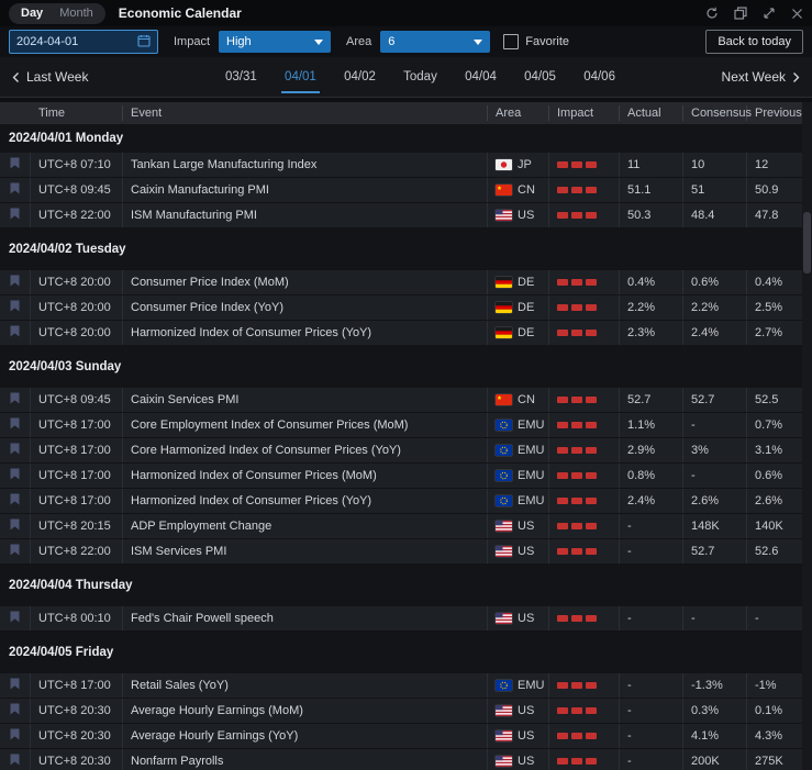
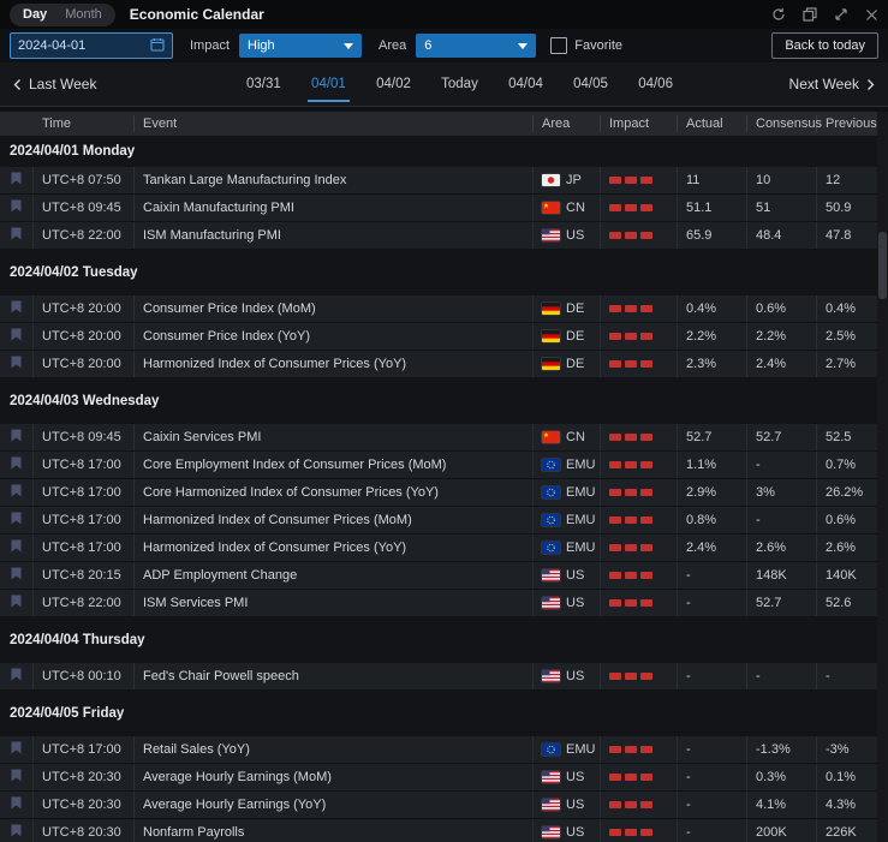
  Day
  Month
  Economic Calendar
  2024-04-01
  Impact
  High
  Area
  6
  Favorite
  Back to today
  Last Week
  03/31
  04/01
  04/02
  Today
  04/04
  04/05
  04/06
  Next Week
  Time
  Event
  Area
  Impact
  Actual
  Consensu
  Previous
  2024/04/01 Monday
- UTC+8 07:10
+ UTC+8 07:50
  Tankan Large Manufacturing Index
  JP
  11
  10
  12
  UTC+8 09:45
  Caixin Manufacturing PMI
  CN
  51.1
  51
  50.9
  UTC+8 22:00
  ISM Manufacturing PMI
  US
- 50.3
+ 65.9
  48.4
  47.8
  2024/04/02 Tuesday
  UTC+8 20:00
  Consumer Price Index (MoM)
  DE
  0.4%
  0.6%
  0.4%
  UTC+8 20:00
  Consumer Price Index (YoY)
  DE
  2.2%
  2.2%
  2.5%
  UTC+8 20:00
  Harmonized Index of Consumer Prices (YoY)
  DE
  2.3%
  2.4%
  2.7%
- 2024/04/03 Sunday
+ 2024/04/03 Wednesday
  UTC+8 09:45
  Caixin Services PMI
  CN
  52.7
  52.7
  52.5
  UTC+8 17:00
  Core Employment Index of Consumer Prices (MoM)
  EMU
  1.1%
  -
  0.7%
  UTC+8 17:00
  Core Harmonized Index of Consumer Prices (YoY)
  EMU
  2.9%
  3%
- 3.1%
+ 26.2%
  UTC+8 17:00
  Harmonized Index of Consumer Prices (MoM)
  EMU
  0.8%
  -
  0.6%
  UTC+8 17:00
  Harmonized Index of Consumer Prices (YoY)
  EMU
  2.4%
  2.6%
  2.6%
  UTC+8 20:15
  ADP Employment Change
  US
  -
  148K
  140K
  UTC+8 22:00
  ISM Services PMI
  US
  -
  52.7
  52.6
  2024/04/04 Thursday
  UTC+8 00:10
  Fed's Chair Powell speech
  US
  -
  -
  -
  2024/04/05 Friday
  UTC+8 17:00
  Retail Sales (YoY)
  EMU
  -
  -1.3%
- -1%
+ -3%
  UTC+8 20:30
  Average Hourly Earnings (MoM)
  US
  -
  0.3%
  0.1%
  UTC+8 20:30
  Average Hourly Earnings (YoY)
  US
  -
  4.1%
  4.3%
  UTC+8 20:30
  Nonfarm Payrolls
  US
  -
  200K
- 275K
+ 226K
